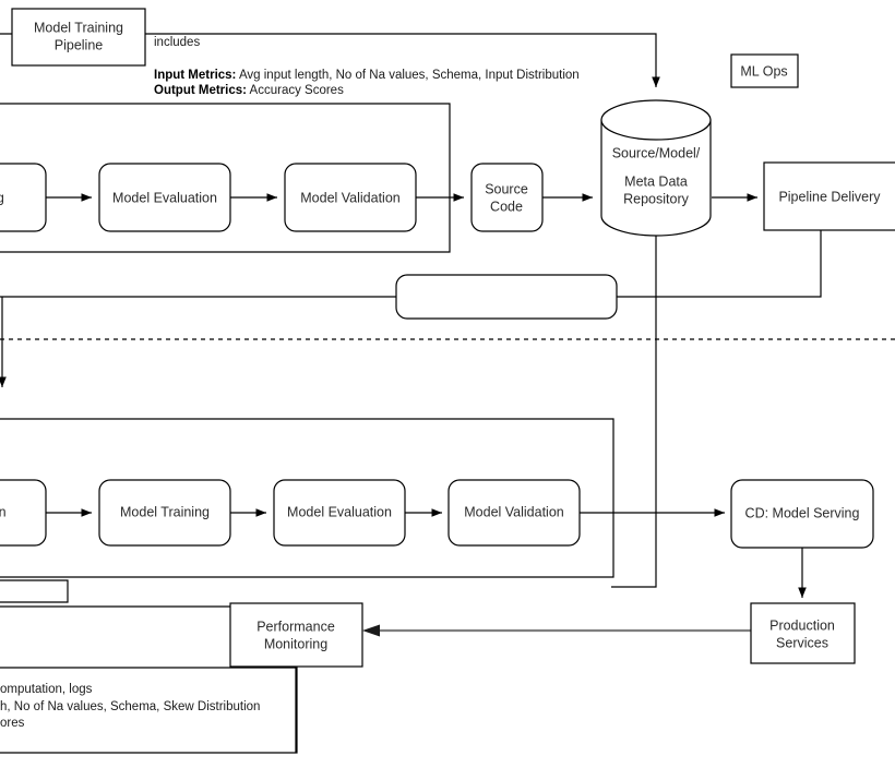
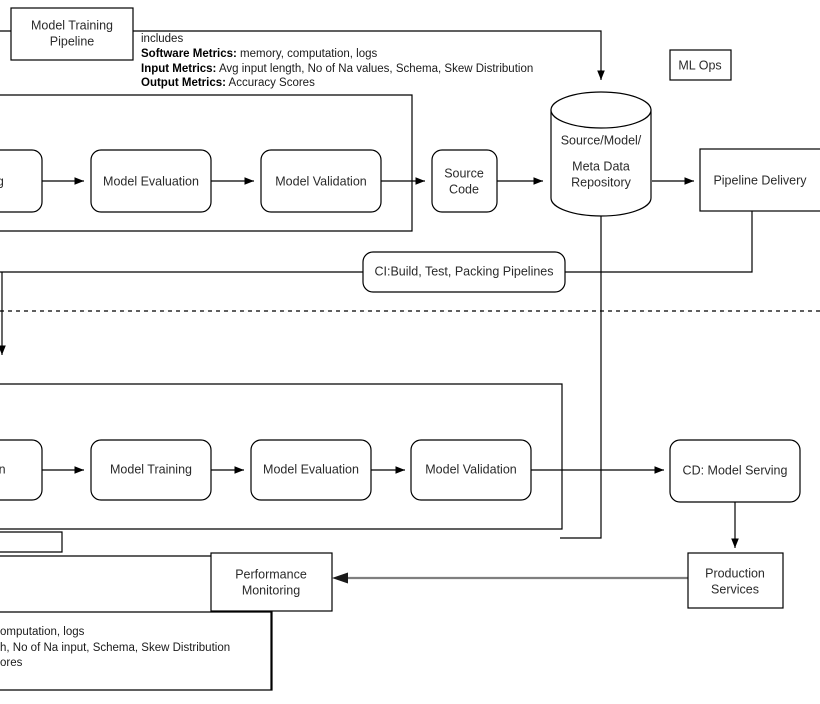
  Model Training
  Pipeline
  ML Ops
  includes
+ Software Metrics: memory, computation, logs
- Input Metrics: Avg input length, No of Na values, Schema, Input Distribution
+ Input Metrics: Avg input length, No of Na values, Schema, Skew Distribution
  Output Metrics: Accuracy Scores
  Model Evaluation
  Model Validation
  Source
  Code
  Source/Model/
  Meta Data
  Repository
  Pipeline Delivery
+ CI:Build, Test, Packing Pipelines
  Model Training
  Model Evaluation
  Model Validation
  CD: Model Serving
  Production
  Services
  Performance
  Monitoring
  omputation, logs
- h, No of Na values, Schema, Skew Distribution
+ h, No of Na input, Schema, Skew Distribution
  ores
